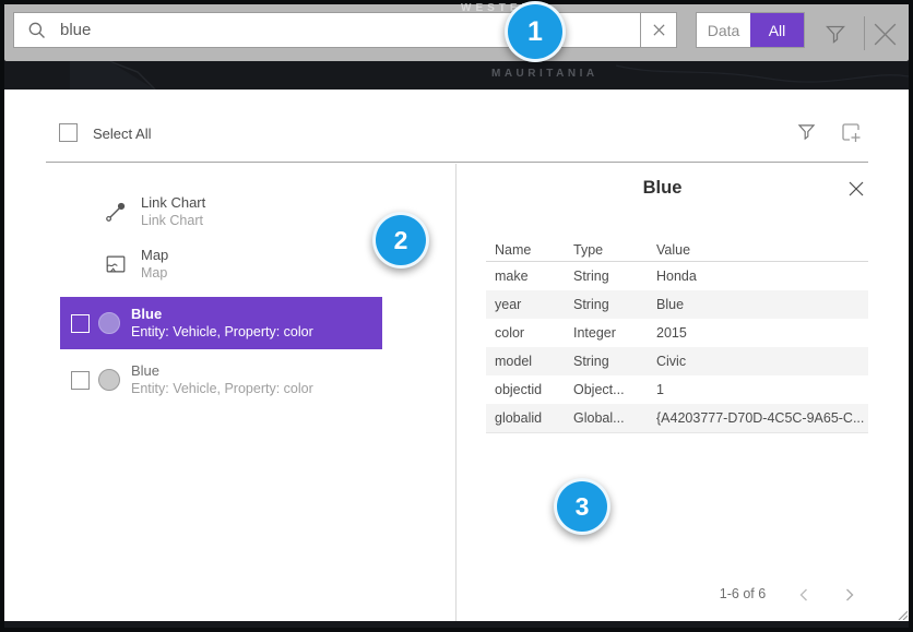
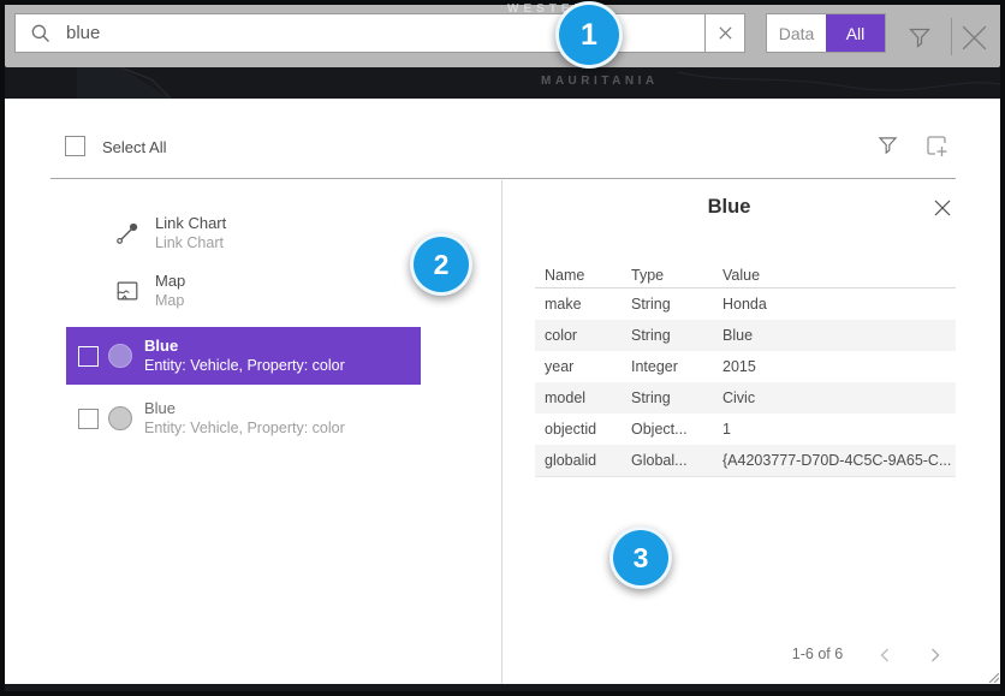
  blue
  Data
  All
  MAURITANIA
  Select All
  Link Chart
  Link Chart
  Map
  Map
  Blue
  Entity: Vehicle, Property: color
  Blue
  Entity: Vehicle, Property: color
  Blue
  Name
  Type
  Value
  make
  String
  Honda
- year
+ color
  String
  Blue
- color
+ year
  Integer
  2015
  model
  String
  Civic
  objectid
  Object...
  1
  globalid
  Global...
  {A4203777-D70D-4C5C-9A65-C...
  1-6 of 6
  1
  2
  3
